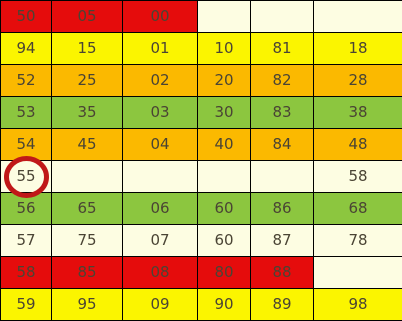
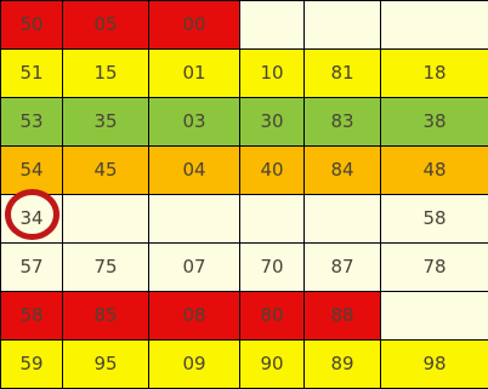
  50	05	00
- 94	15	01	10	81	18
+ 51	15	01	10	81	18
- 52	25	02	20	82	28
  53	35	03	30	83	38
  54	45	04	40	84	48
- 55					58
+ 34					58
- 56	65	06	60	86	68
- 57	75	07	60	87	78
+ 57	75	07	70	87	78
  58	85	08	80	88
  59	95	09	90	89	98
